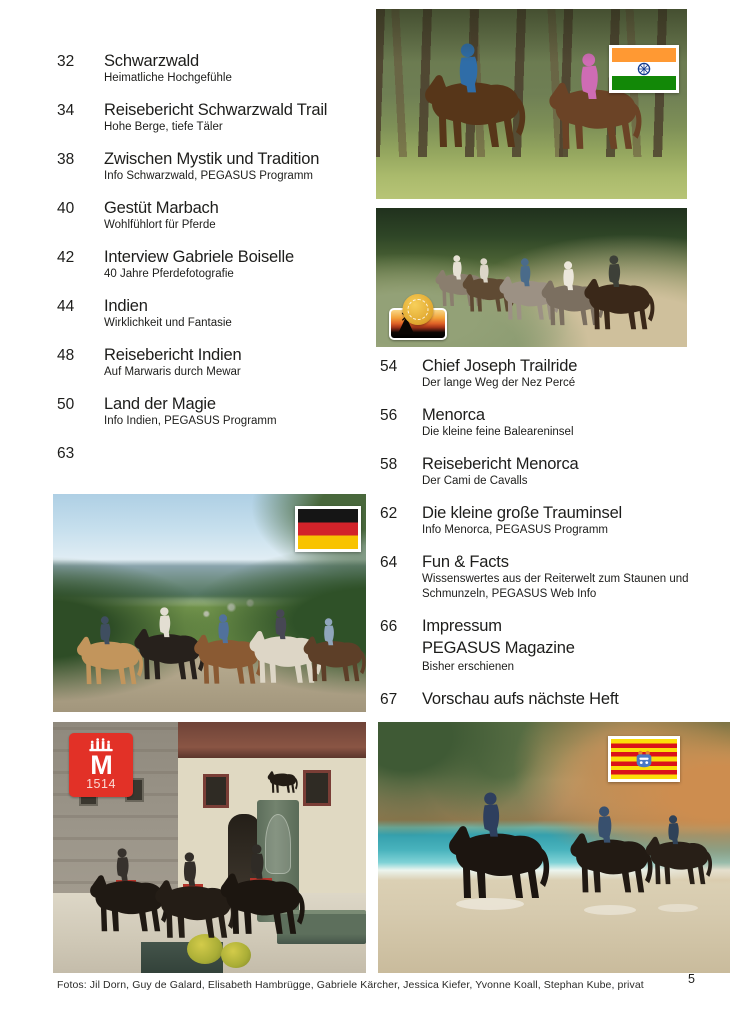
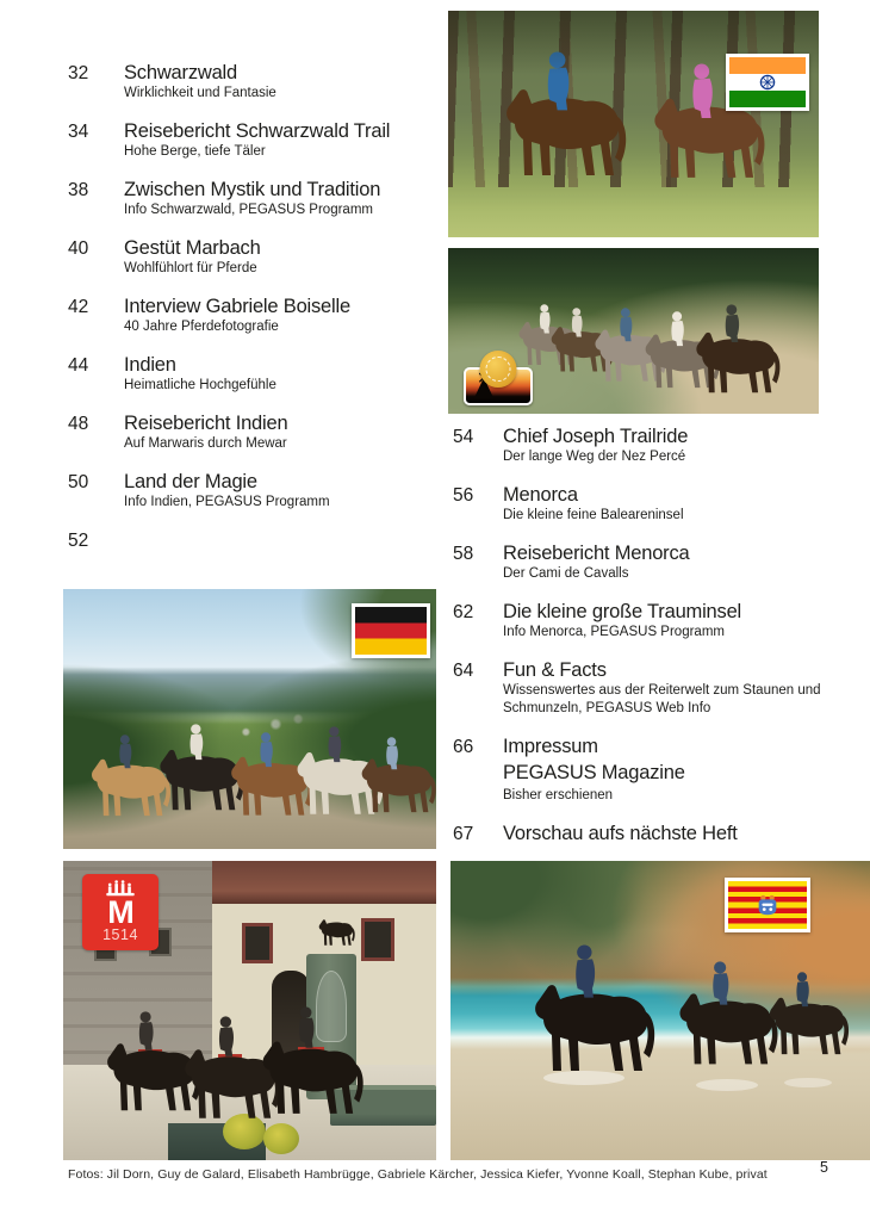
  32
  Schwarzwald
- Heimatliche Hochgefühle
+ Wirklichkeit und Fantasie
  34
  Reisebericht Schwarzwald Trail
  Hohe Berge, tiefe Täler
  38
  Zwischen Mystik und Tradition
  Info Schwarzwald, PEGASUS Programm
  40
  Gestüt Marbach
  Wohlfühlort für Pferde
  42
  Interview Gabriele Boiselle
  40 Jahre Pferdefotografie
  44
  Indien
- Wirklichkeit und Fantasie
+ Heimatliche Hochgefühle
  48
  Reisebericht Indien
  Auf Marwaris durch Mewar
  50
  Land der Magie
  Info Indien, PEGASUS Programm
- 63
+ 52
  54
  Chief Joseph Trailride
  Der lange Weg der Nez Percé
  56
  Menorca
  Die kleine feine Baleareninsel
  58
  Reisebericht Menorca
  Der Cami de Cavalls
  62
  Die kleine große Trauminsel
  Info Menorca, PEGASUS Programm
  64
  Fun & Facts
  Wissenswertes aus der Reiterwelt zum Staunen und Schmunzeln, PEGASUS Web Info
  66
  Impressum
  PEGASUS Magazine
  Bisher erschienen
  67
  Vorschau aufs nächste Heft
  M
  1514
  Fotos: Jil Dorn, Guy de Galard, Elisabeth Hambrügge, Gabriele Kärcher, Jessica Kiefer, Yvonne Koall, Stephan Kube, privat
  5
